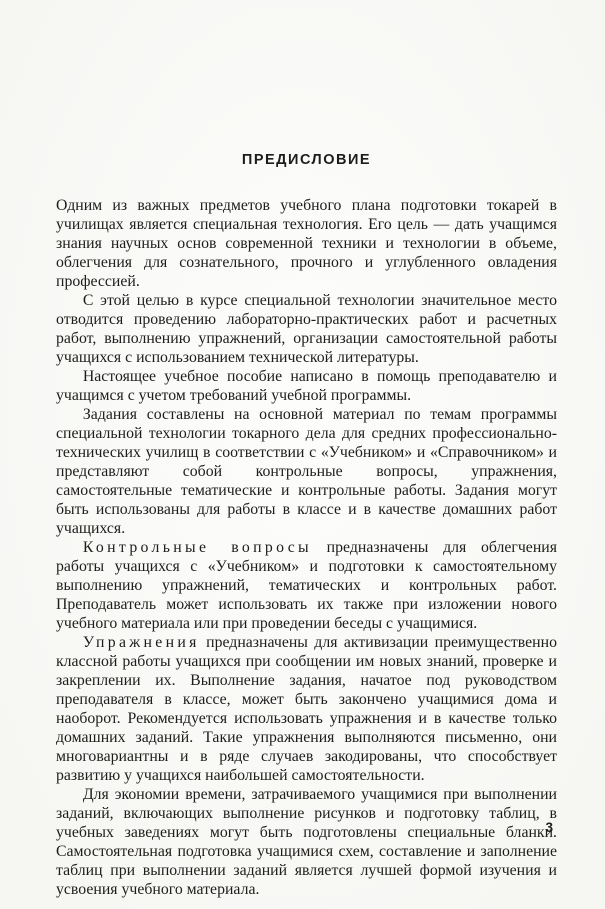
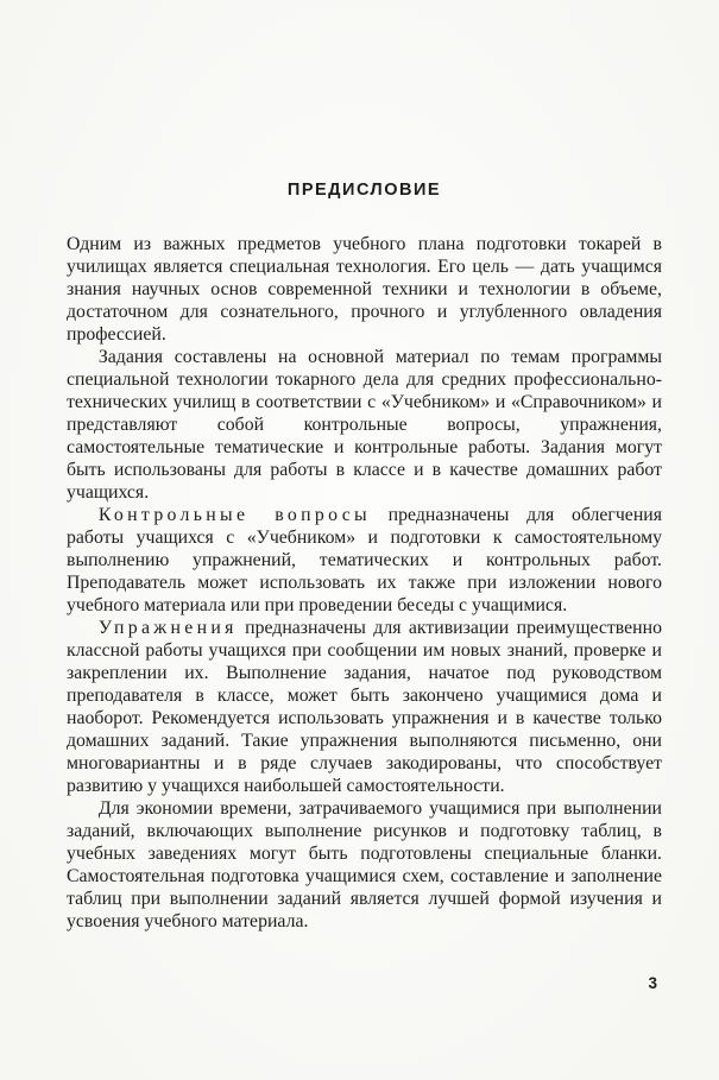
  ПРЕДИСЛОВИЕ
- Одним из важных предметов учебного плана подготовки токарей в училищах является специальная технология. Его цель — дать учащимся знания научных основ современной техники и технологии в объеме, облегчения для сознательного, прочного и углубленного овладения профессией.
+ Одним из важных предметов учебного плана подготовки токарей в училищах является специальная технология. Его цель — дать учащимся знания научных основ современной техники и технологии в объеме, достаточном для сознательного, прочного и углубленного овладения профессией.
- С этой целью в курсе специальной технологии значительное место отводится проведению лабораторно-практических работ и расчетных работ, выполнению упражнений, организации самостоятельной работы учащихся с использованием технической литературы.
- Настоящее учебное пособие написано в помощь преподавателю и учащимся с учетом требований учебной программы.
  Задания составлены на основной материал по темам программы специальной технологии токарного дела для средних профессионально-технических училищ в соответствии с «Учебником» и «Справочником» и представляют собой контрольные вопросы, упражнения, самостоятельные тематические и контрольные работы. Задания могут быть использованы для работы в классе и в качестве домашних работ учащихся.
  Контрольные вопросы предназначены для облегчения работы учащихся с «Учебником» и подготовки к самостоятельному выполнению упражнений, тематических и контрольных работ. Преподаватель может использовать их также при изложении нового учебного материала или при проведении беседы с учащимися.
  Упражнения предназначены для активизации преимущественно классной работы учащихся при сообщении им новых знаний, проверке и закреплении их. Выполнение задания, начатое под руководством преподавателя в классе, может быть закончено учащимися дома и наоборот. Рекомендуется использовать упражнения и в качестве только домашних заданий. Такие упражнения выполняются письменно, они многовариантны и в ряде случаев закодированы, что способствует развитию у учащихся наибольшей самостоятельности.
  Для экономии времени, затрачиваемого учащимися при выполнении заданий, включающих выполнение рисунков и подготовку таблиц, в учебных заведениях могут быть подготовлены специальные бланки. Самостоятельная подготовка учащимися схем, составление и заполнение таблиц при выполнении заданий является лучшей формой изучения и усвоения учебного материала.
  3
